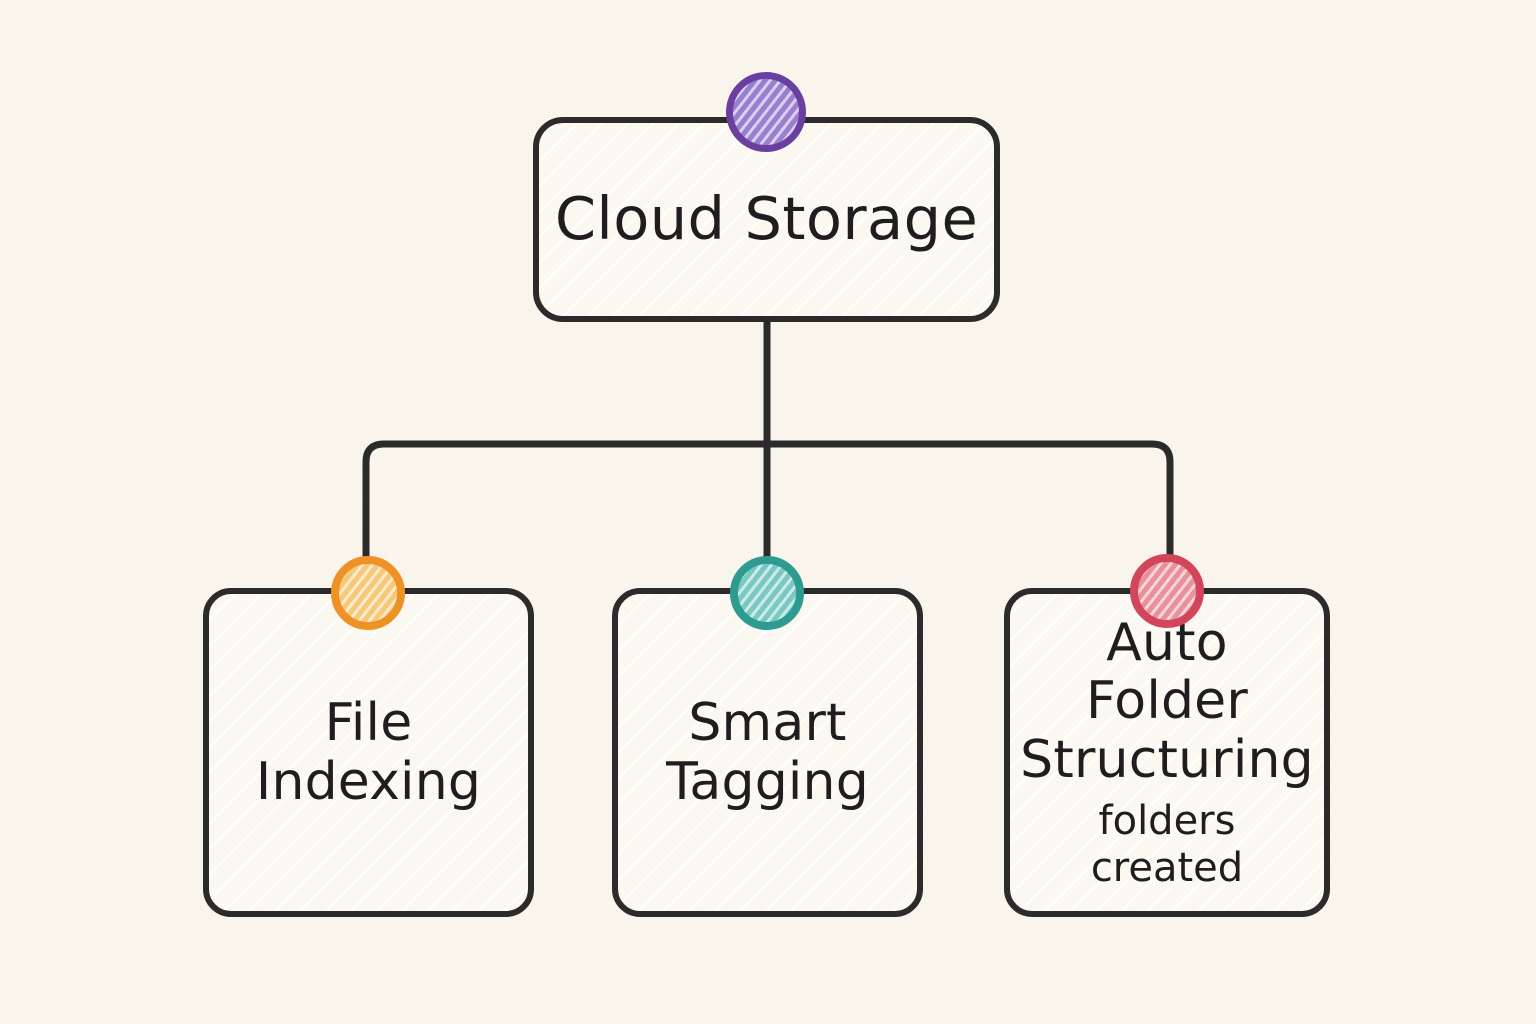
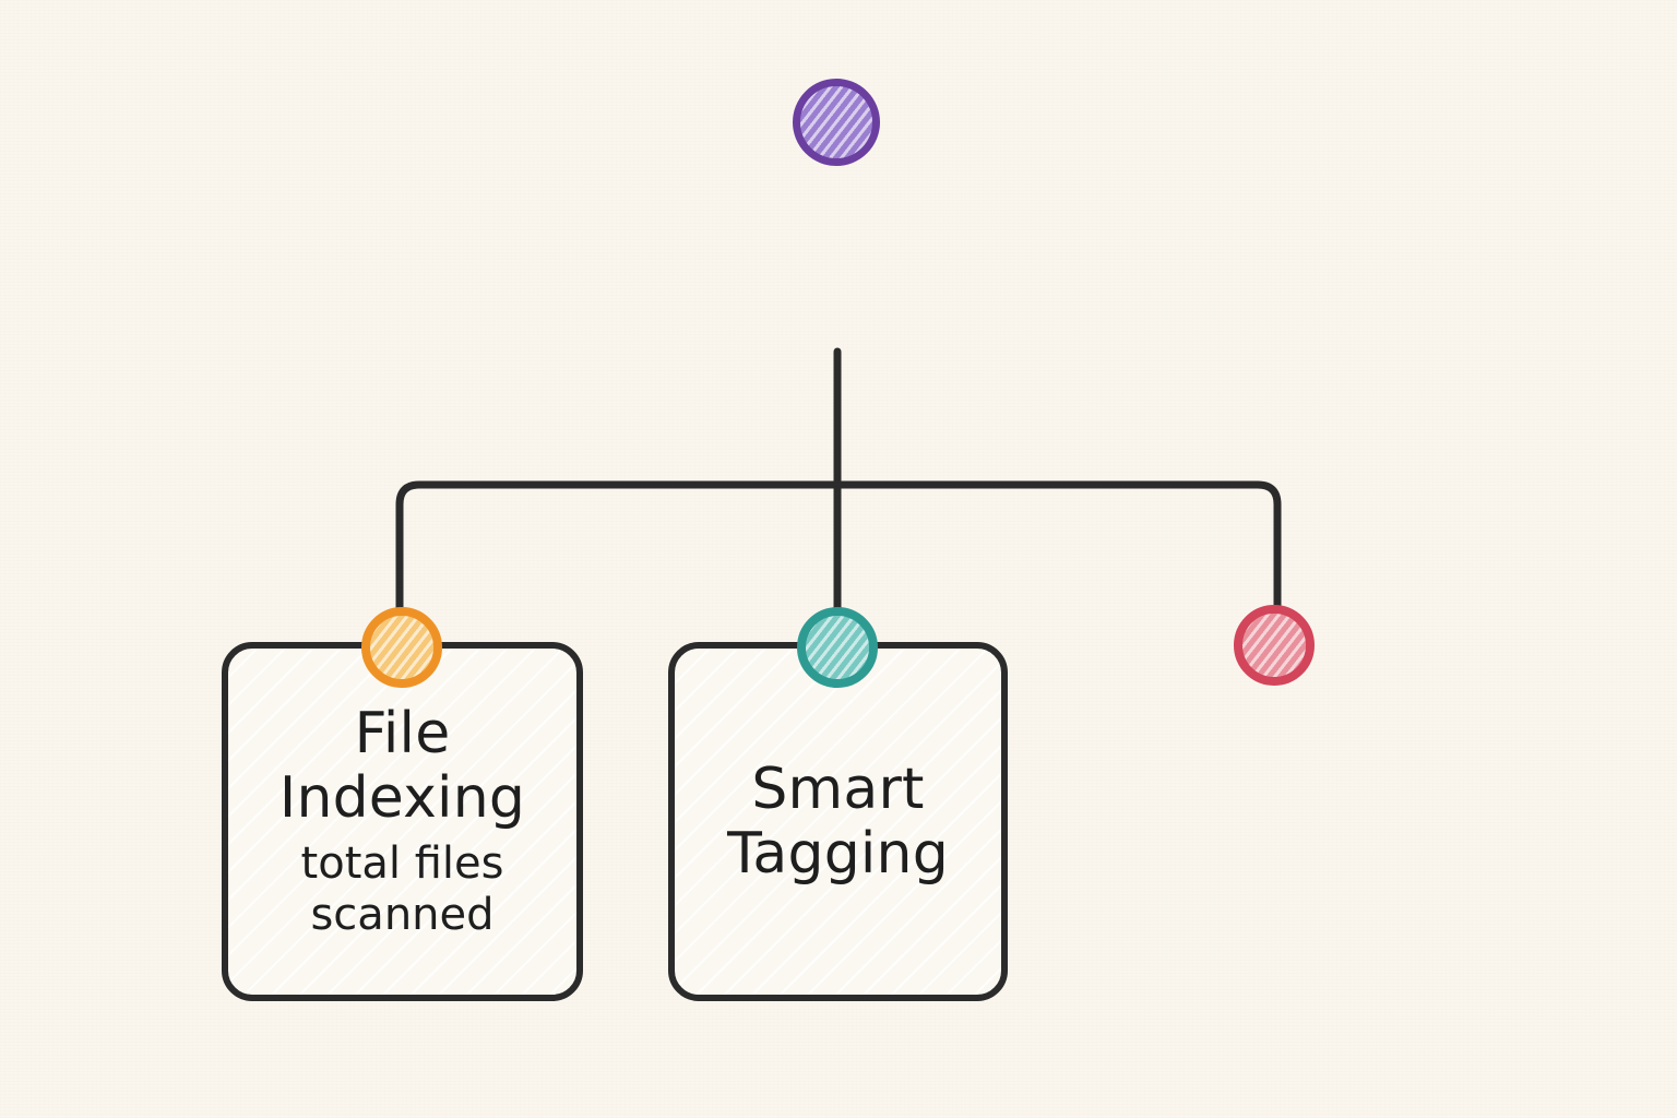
- Cloud Storage
  File
  Indexing
+ total files
+ scanned
  Smart
  Tagging
- Auto Folder
- Structuring
- folders
- created
